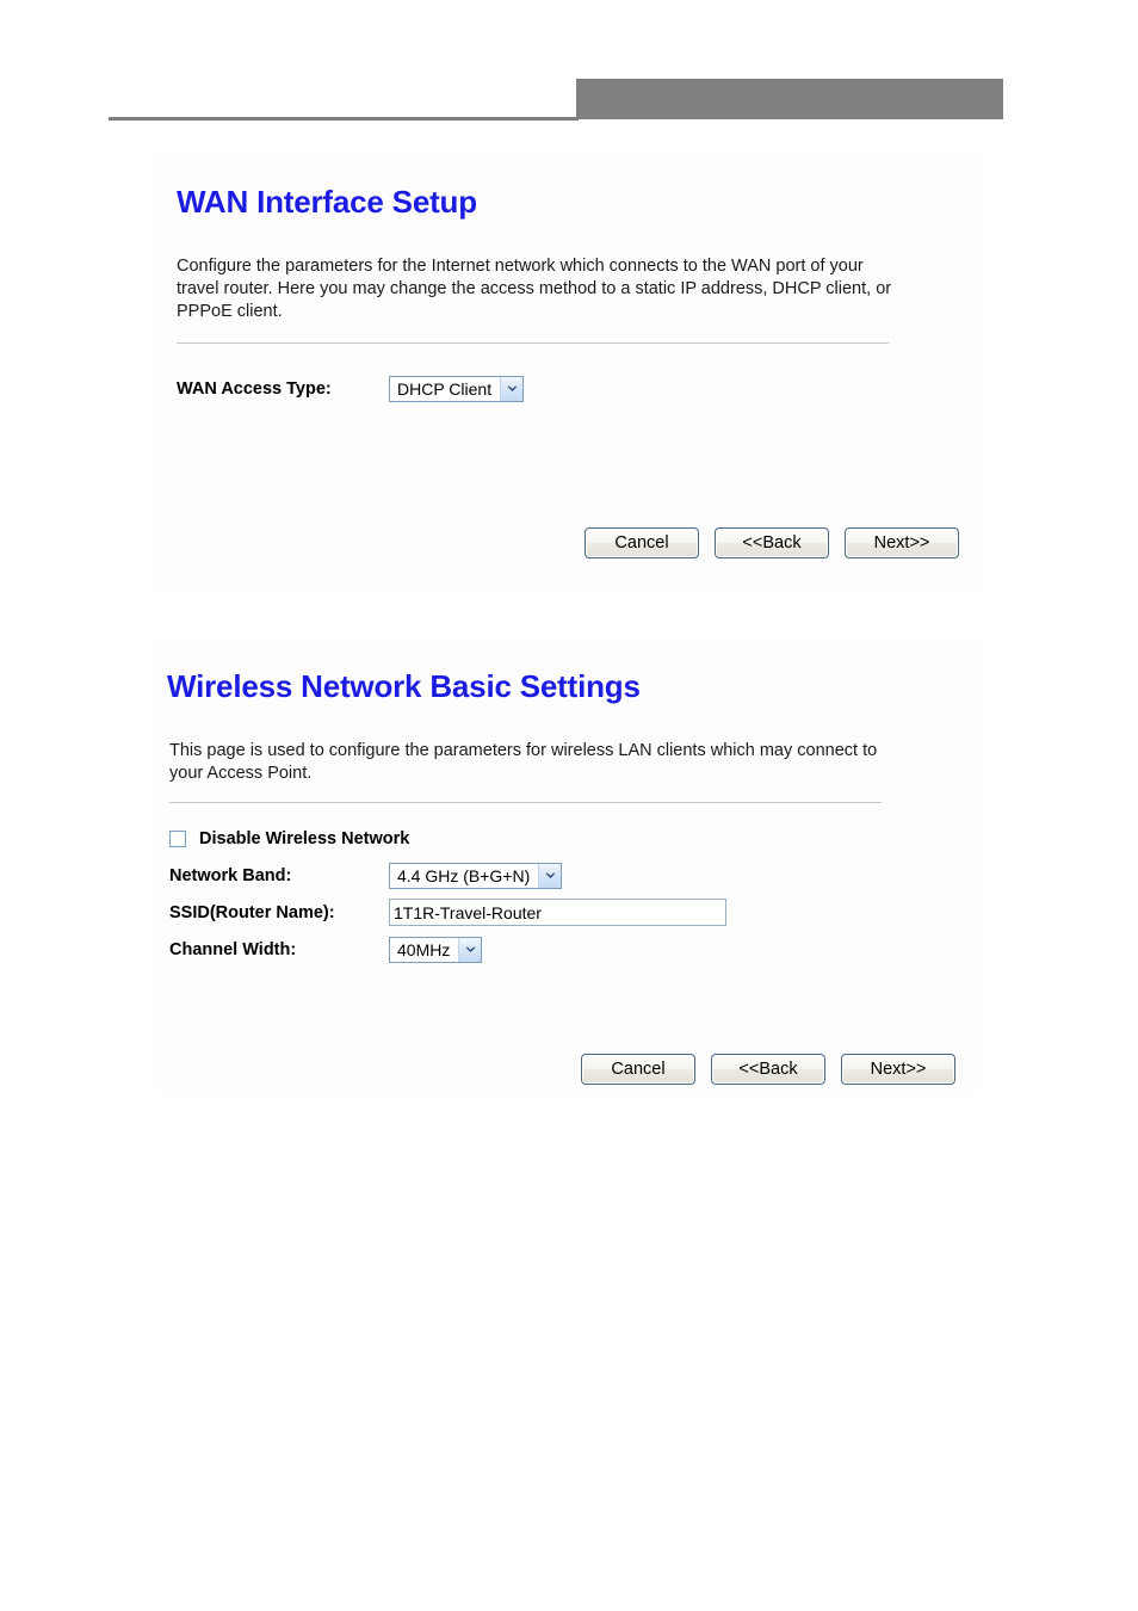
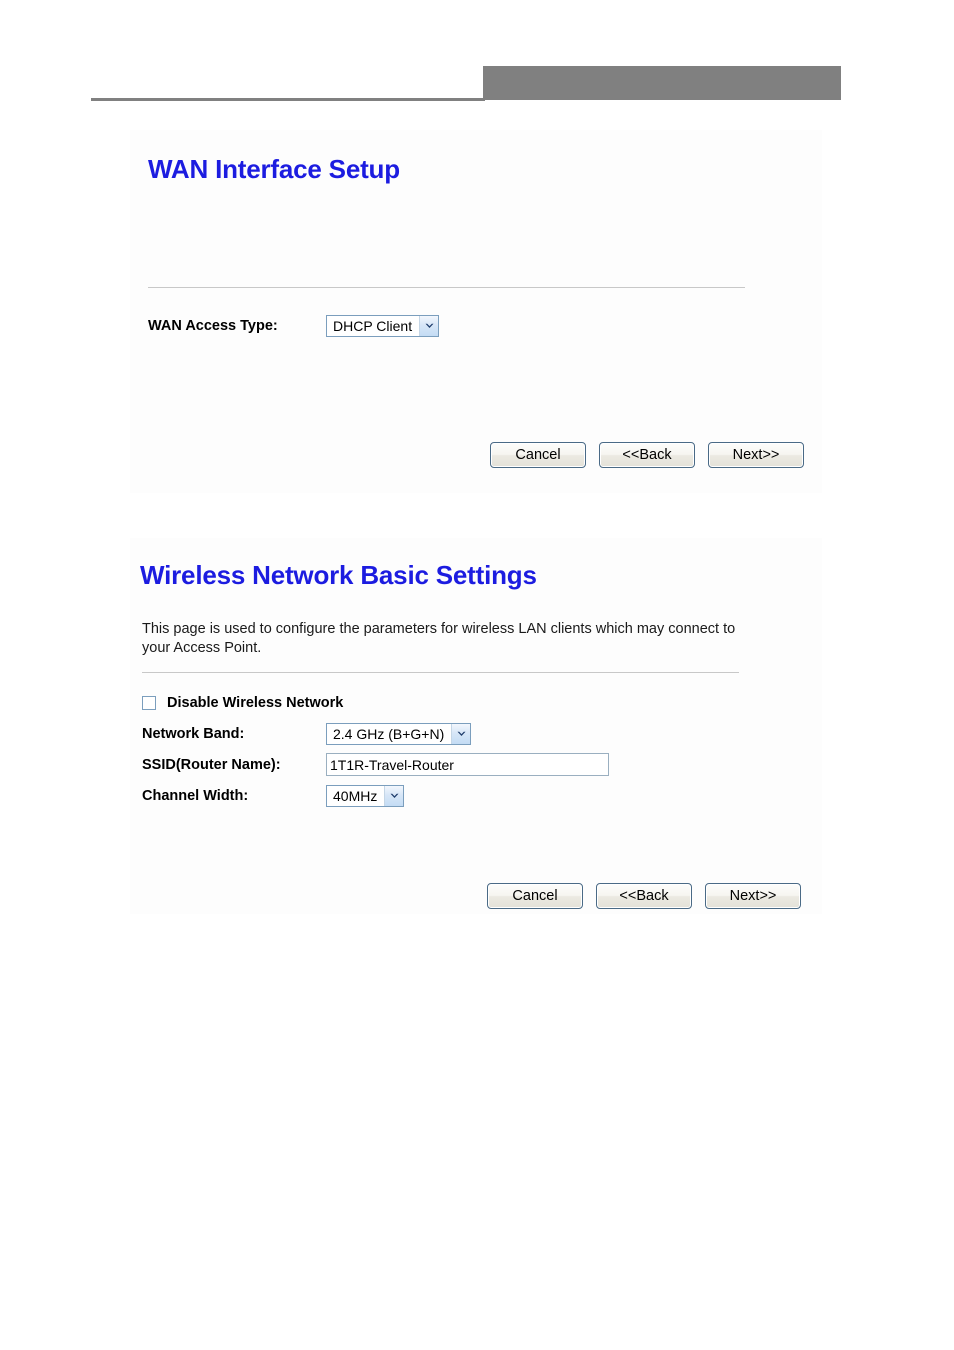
  WAN Interface Setup
- Configure the parameters for the Internet network which connects to the WAN port of your travel router. Here you may change the access method to a static IP address, DHCP client, or PPPoE client.
  WAN Access Type:
  DHCP Client
  Cancel
  <<Back
  Next>>
  Wireless Network Basic Settings
  This page is used to configure the parameters for wireless LAN clients which may connect to your Access Point.
  Disable Wireless Network
  Network Band:
- 4.4 GHz (B+G+N)
+ 2.4 GHz (B+G+N)
  SSID(Router Name):
  1T1R-Travel-Router
  Channel Width:
  40MHz
  Cancel
  <<Back
  Next>>
